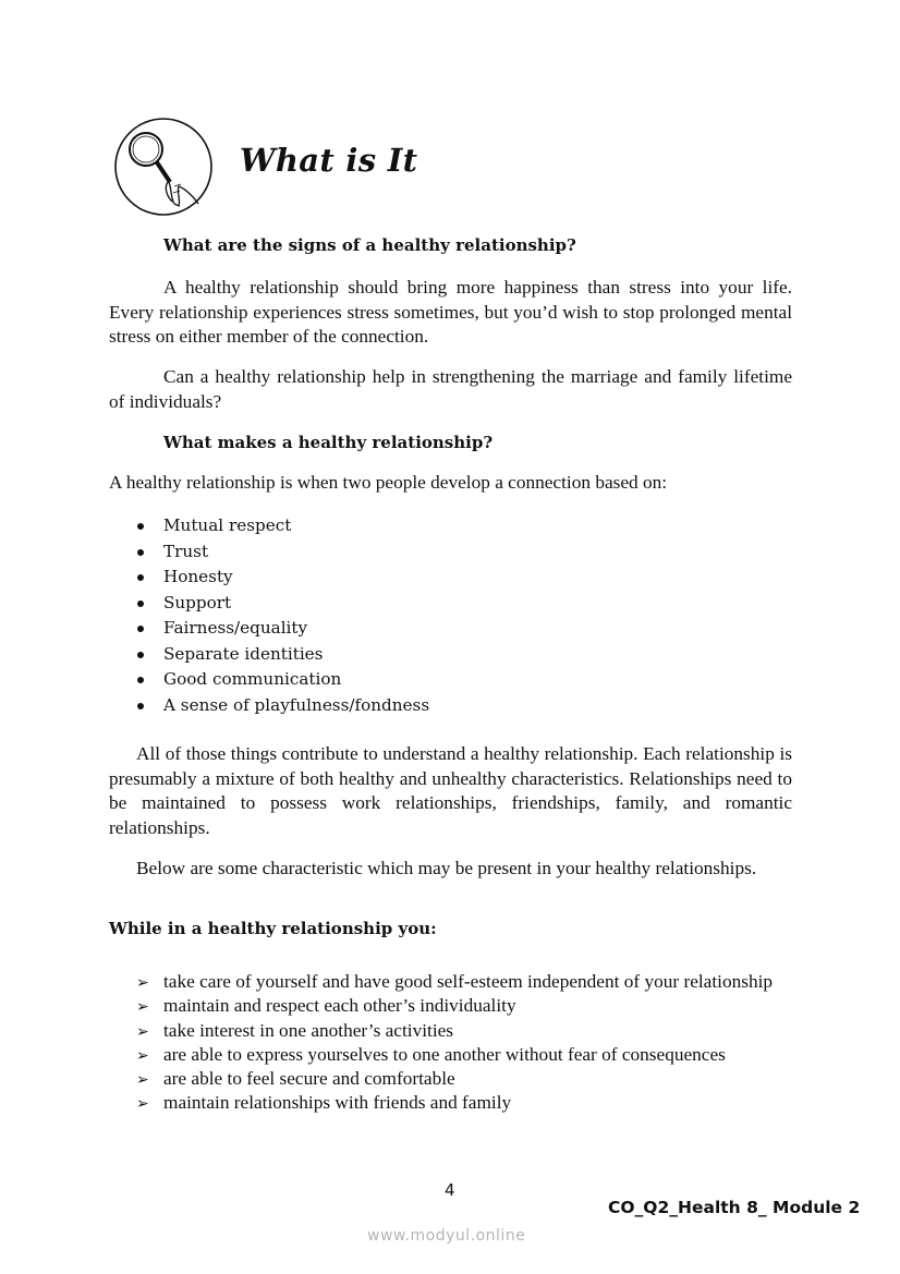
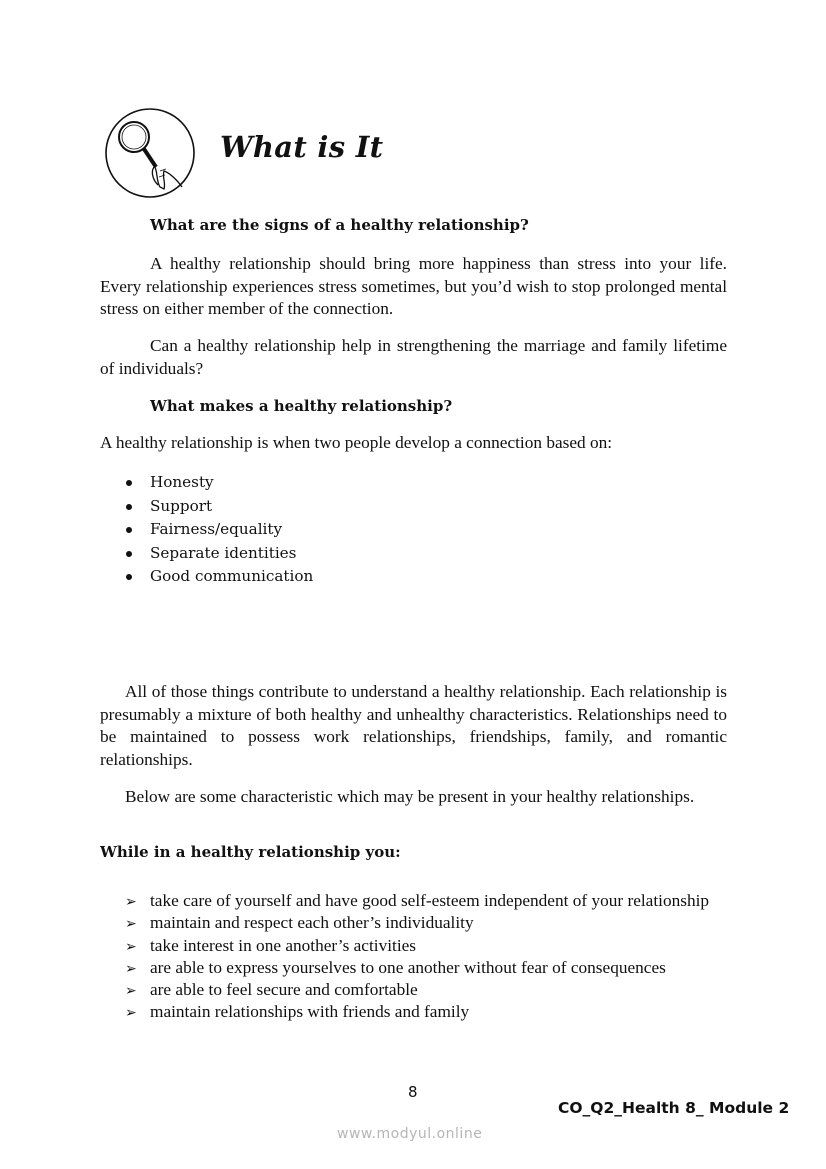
  What is It
  What are the signs of a healthy relationship?
  A healthy relationship should bring more happiness than stress into your life. Every relationship experiences stress sometimes, but you’d wish to stop prolonged mental stress on either member of the connection.
  Can a healthy relationship help in strengthening the marriage and family lifetime of individuals?
  What makes a healthy relationship?
  A healthy relationship is when two people develop a connection based on:
- Mutual respect
- Trust
  Honesty
  Support
  Fairness/equality
  Separate identities
  Good communication
- A sense of playfulness/fondness
  All of those things contribute to understand a healthy relationship. Each relationship is presumably a mixture of both healthy and unhealthy characteristics. Relationships need to be maintained to possess work relationships, friendships, family, and romantic relationships.
  Below are some characteristic which may be present in your healthy relationships.
  While in a healthy relationship you:
  ➢
  take care of yourself and have good self-esteem independent of your relationship
  ➢
  maintain and respect each other’s individuality
  ➢
  take interest in one another’s activities
  ➢
  are able to express yourselves to one another without fear of consequences
  ➢
  are able to feel secure and comfortable
  ➢
  maintain relationships with friends and family
- 4
+ 8
  CO_Q2_Health 8_ Module 2
  www.modyul.online
